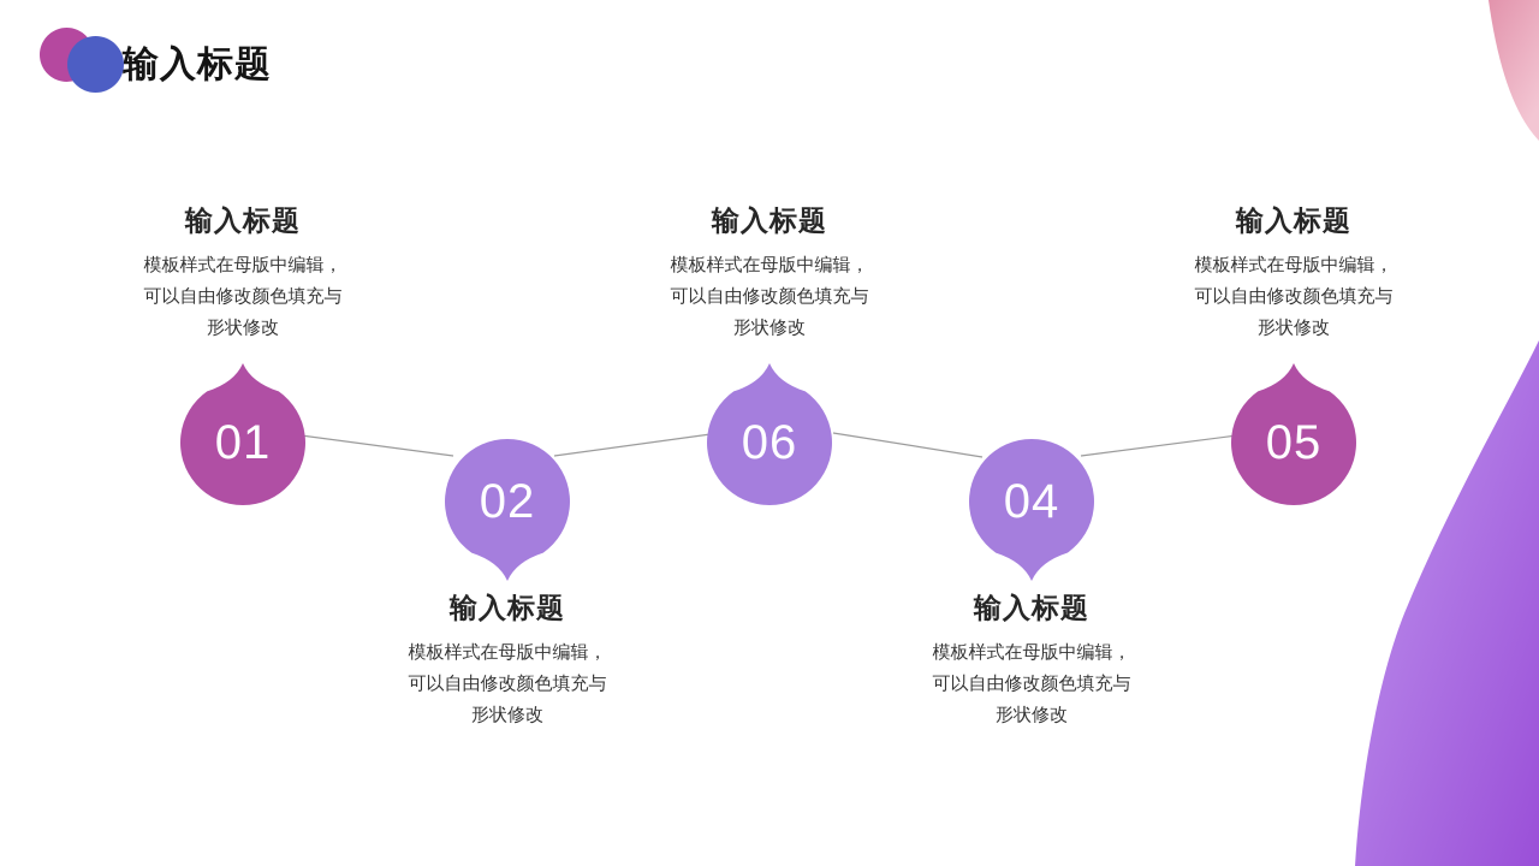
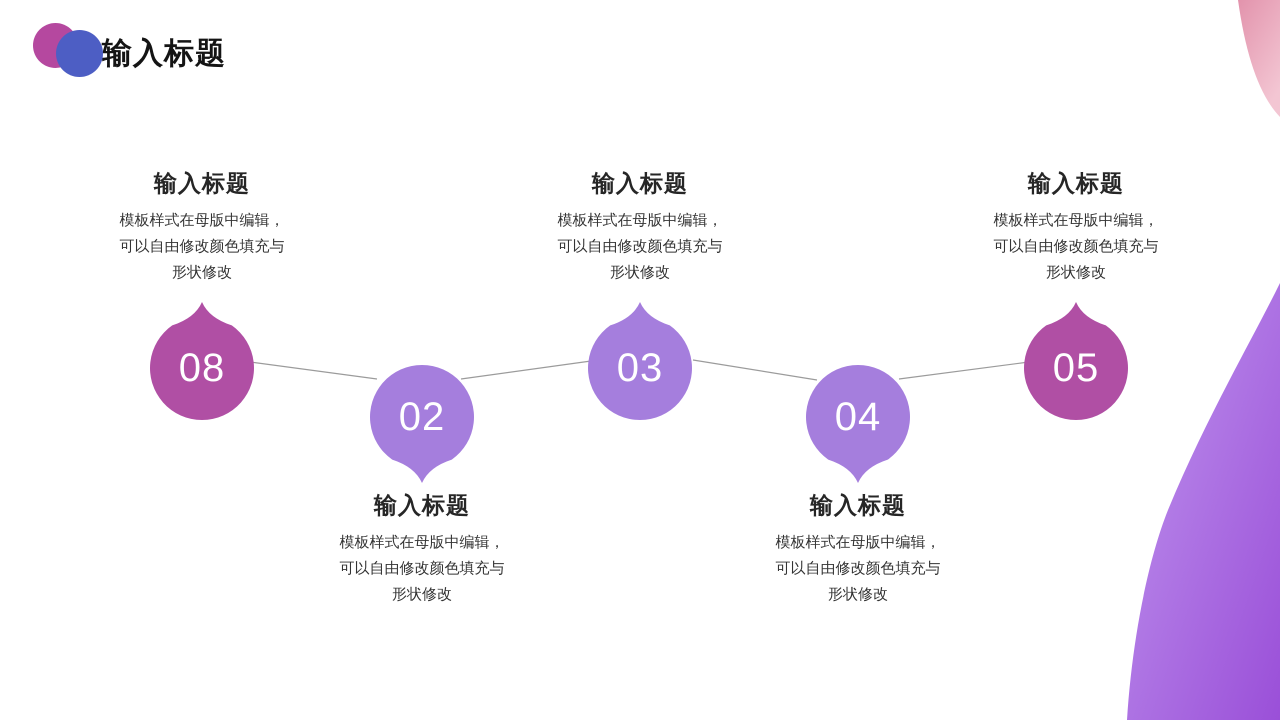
  输入标题
- 01
+ 08
  02
- 06
+ 03
  04
  05
  输入标题
  模板样式在母版中编辑，
  可以自由修改颜色填充与
  形状修改
  输入标题
  模板样式在母版中编辑，
  可以自由修改颜色填充与
  形状修改
  输入标题
  模板样式在母版中编辑，
  可以自由修改颜色填充与
  形状修改
  输入标题
  模板样式在母版中编辑，
  可以自由修改颜色填充与
  形状修改
  输入标题
  模板样式在母版中编辑，
  可以自由修改颜色填充与
  形状修改
